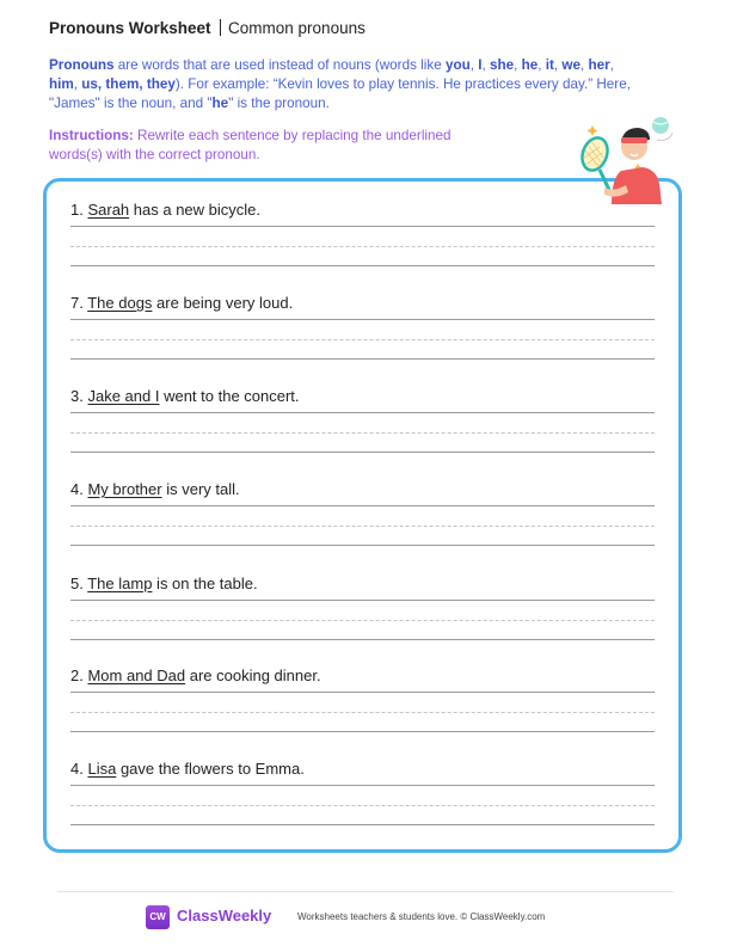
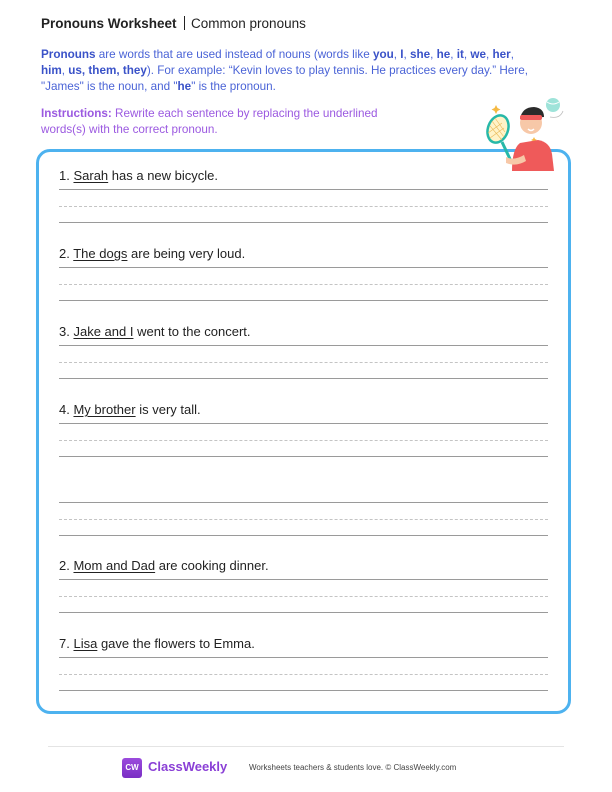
  Pronouns Worksheet Common pronouns
  Pronouns are words that are used instead of nouns (words like you, I, she, he, it, we, her, him, us, them, they). For example: “Kevin loves to play tennis. He practices every day.” Here, "James" is the noun, and "he" is the pronoun.
  Instructions: Rewrite each sentence by replacing the underlined words(s) with the correct pronoun.
  1. Sarah has a new bicycle.
- 7. The dogs are being very loud.
+ 2. The dogs are being very loud.
  3. Jake and I went to the concert.
  4. My brother is very tall.
- 5. The lamp is on the table.
  2. Mom and Dad are cooking dinner.
- 4. Lisa gave the flowers to Emma.
+ 7. Lisa gave the flowers to Emma.
  CW
  ClassWeekly
  Worksheets teachers & students love. © ClassWeekly.com
